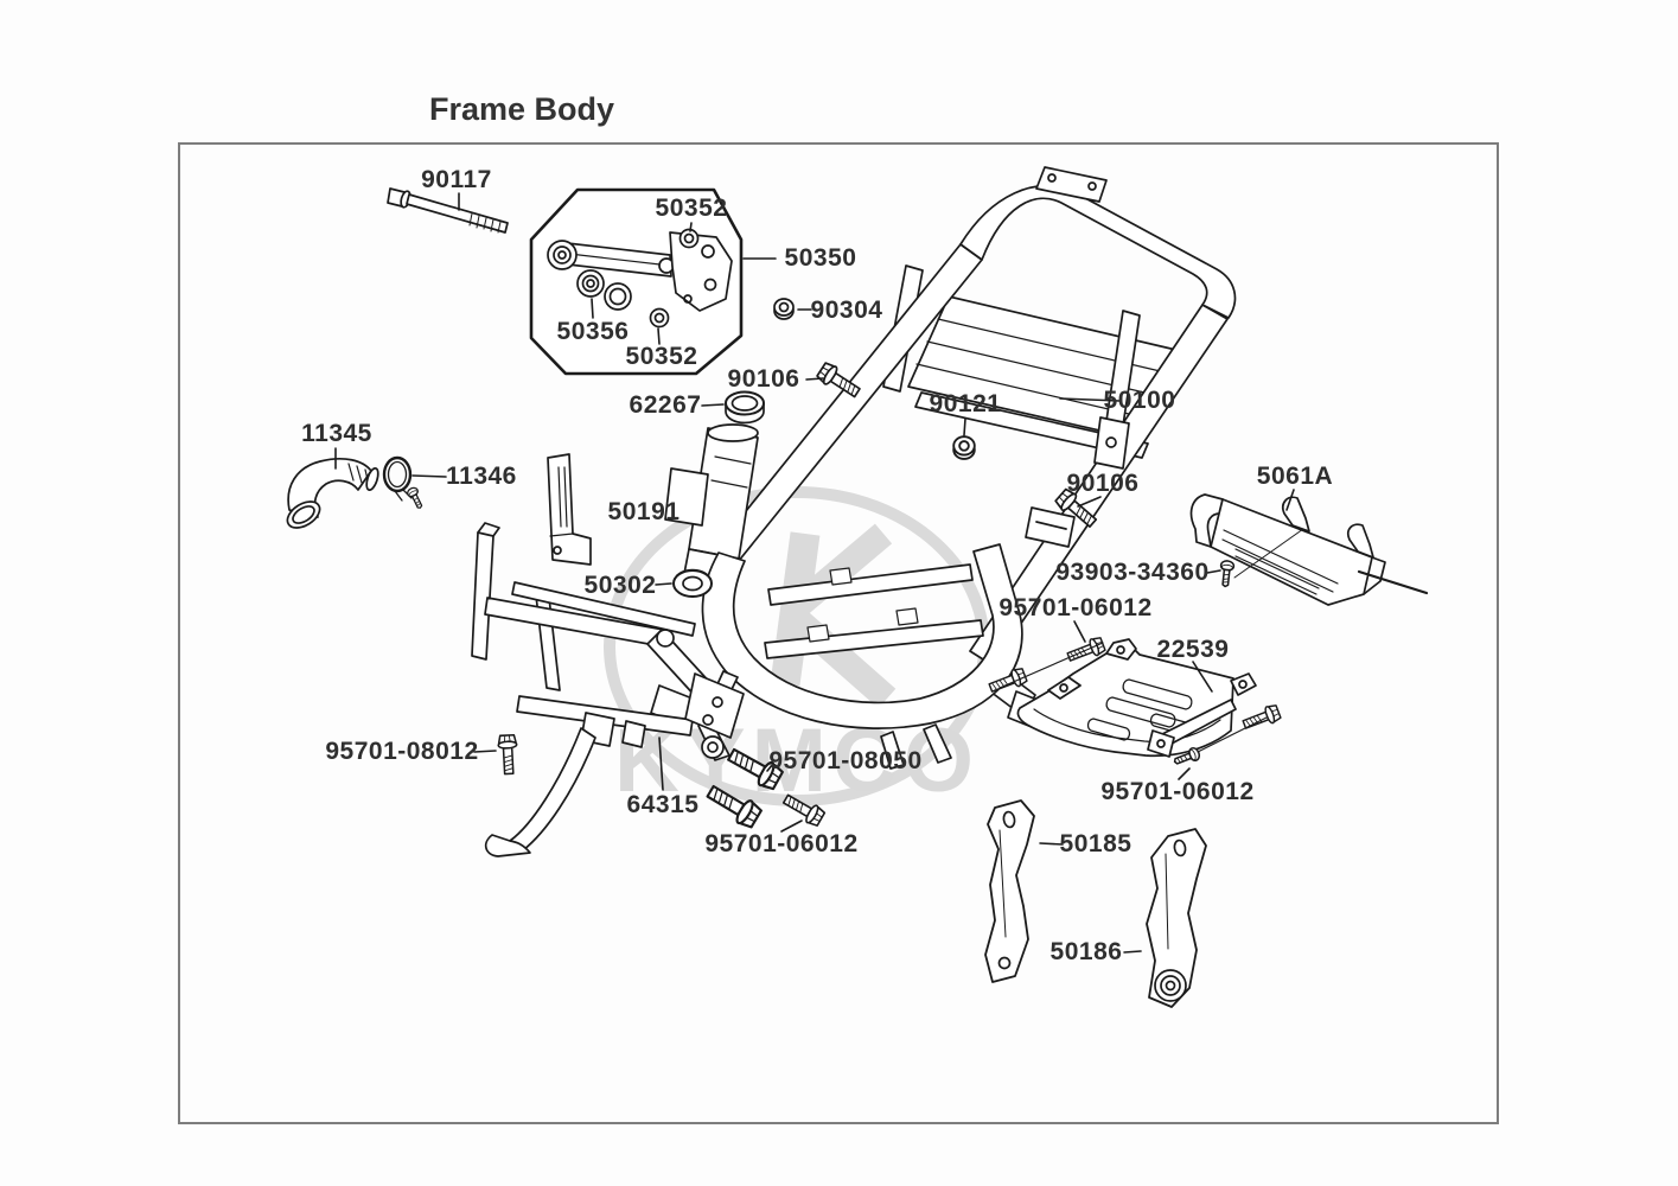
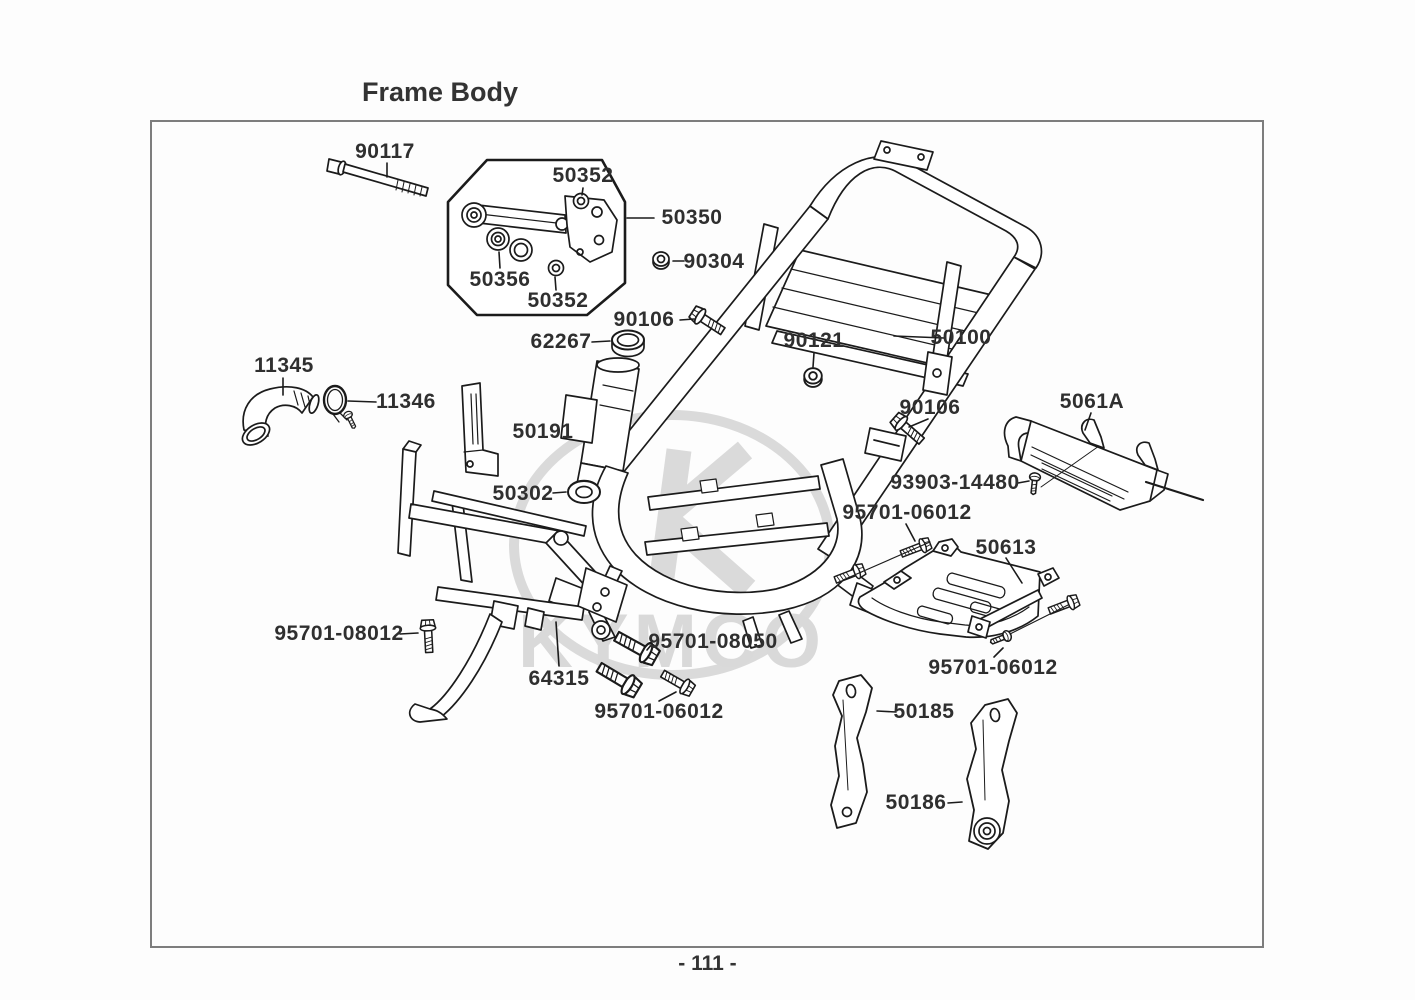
  KYMC
  Frame Body
  90117
  50352
  50350
  90304
  50356
  50352
  90106
  62267
  90121
  50100
  11345
  11346
  90106
  5061A
  50191
- 93903-34360
+ 93903-14480
  95701-06012
  50302
- 22539
+ 50613
  95701-08012
  95701-08050
  64315
  95701-06012
  95701-06012
  50185
  50186
+ - 111 -
